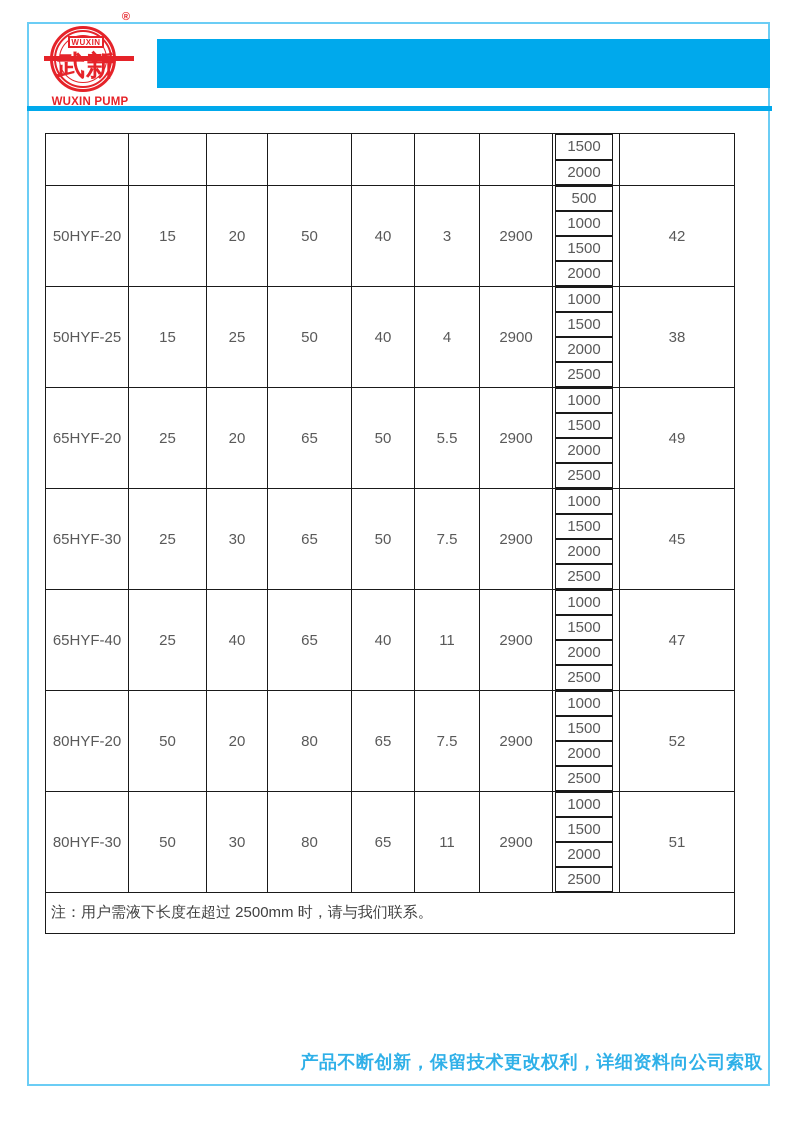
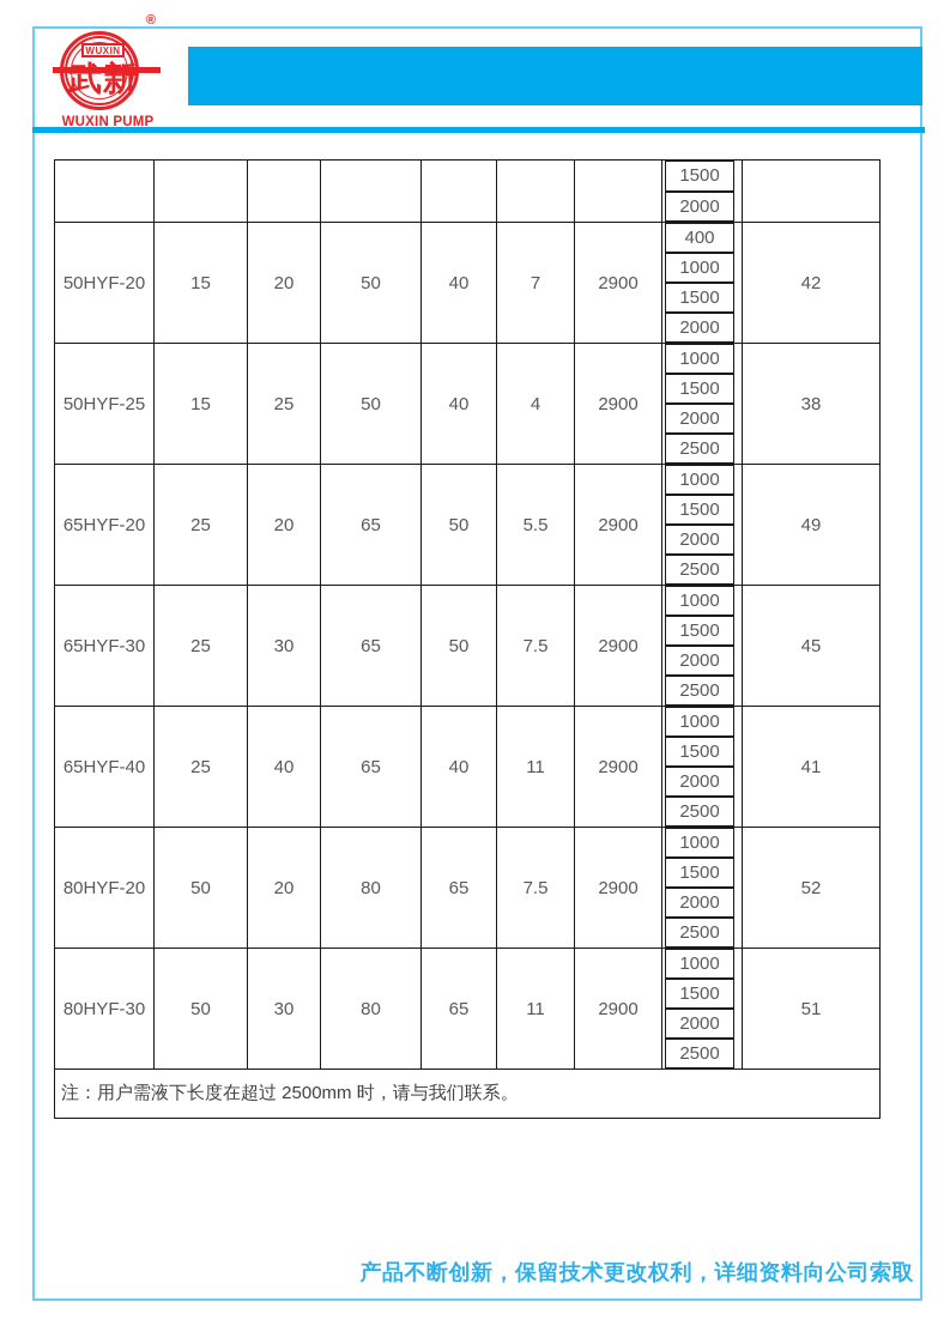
  ®
  WUXIN
  武新
  WUXIN PUMP
  1500
  2000
  50HYF-20
  15
  20
  50
  40
- 3
+ 7
  2900
- 500
+ 400
  1000
  1500
  2000
  42
  50HYF-25
  15
  25
  50
  40
  4
  2900
  1000
  1500
  2000
  2500
  38
  65HYF-20
  25
  20
  65
  50
  5.5
  2900
  1000
  1500
  2000
  2500
  49
  65HYF-30
  25
  30
  65
  50
  7.5
  2900
  1000
  1500
  2000
  2500
  45
  65HYF-40
  25
  40
  65
  40
  11
  2900
  1000
  1500
  2000
  2500
- 47
+ 41
  80HYF-20
  50
  20
  80
  65
  7.5
  2900
  1000
  1500
  2000
  2500
  52
  80HYF-30
  50
  30
  80
  65
  11
  2900
  1000
  1500
  2000
  2500
  51
  注：用户需液下长度在超过 2500mm 时，请与我们联系。
  产品不断创新，保留技术更改权利，详细资料向公司索取
